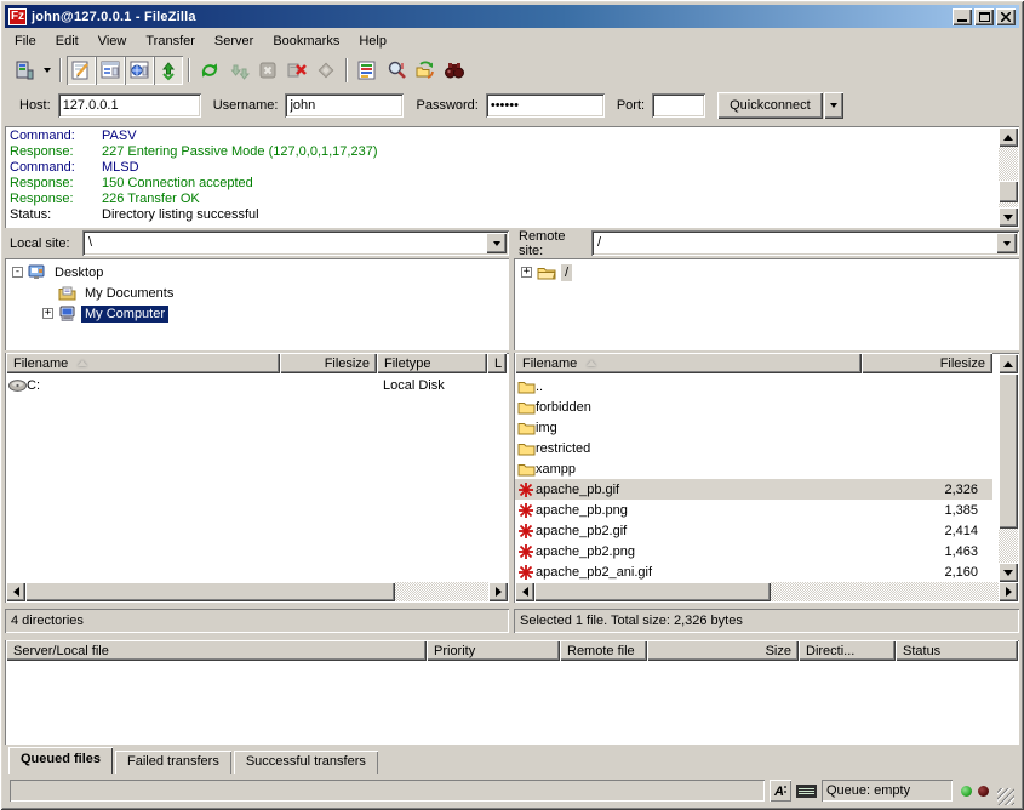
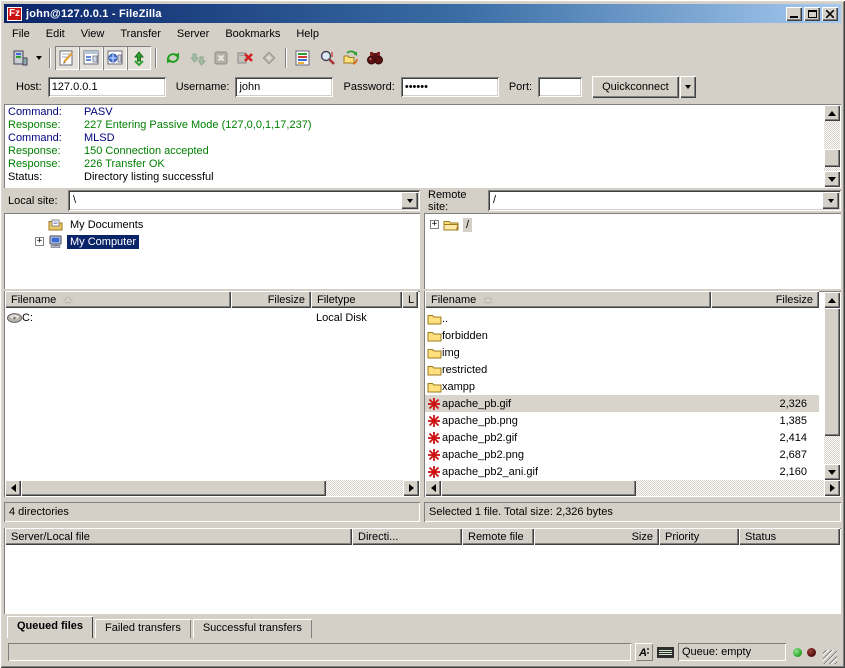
  Fz
  john@127.0.0.1 - FileZilla
  File
  Edit
  View
  Transfer
  Server
  Bookmarks
  Help
  Host:
  127.0.0.1
  Username:
  john
  Password:
  ••••••
  Port:
  Quickconnect
  Command: PASV
  Response: 227 Entering Passive Mode (127,0,0,1,17,237)
  Command: MLSD
  Response: 150 Connection accepted
  Response: 226 Transfer OK
  Status: Directory listing successful
  Local site:
  \
- -
- Desktop
  My Documents
  +
  My Computer
  Filename
  Filesize
  Filetype
  L
  C:
  Local Disk
  4 directories
  Remote site:
  /
  +
  /
  Filename
  Filesize
  ..
  forbidden
  img
  restricted
  xampp
  apache_pb.gif
  2,326
  apache_pb.png
  1,385
  apache_pb2.gif
  2,414
  apache_pb2.png
- 1,463
+ 2,687
  apache_pb2_ani.gif
  2,160
  Selected 1 file. Total size: 2,326 bytes
  Server/Local file
- Priority
+ Directi...
  Remote file
  Size
- Directi...
+ Priority
  Status
  Queued files
  Failed transfers
  Successful transfers
  A
  Queue: empty
